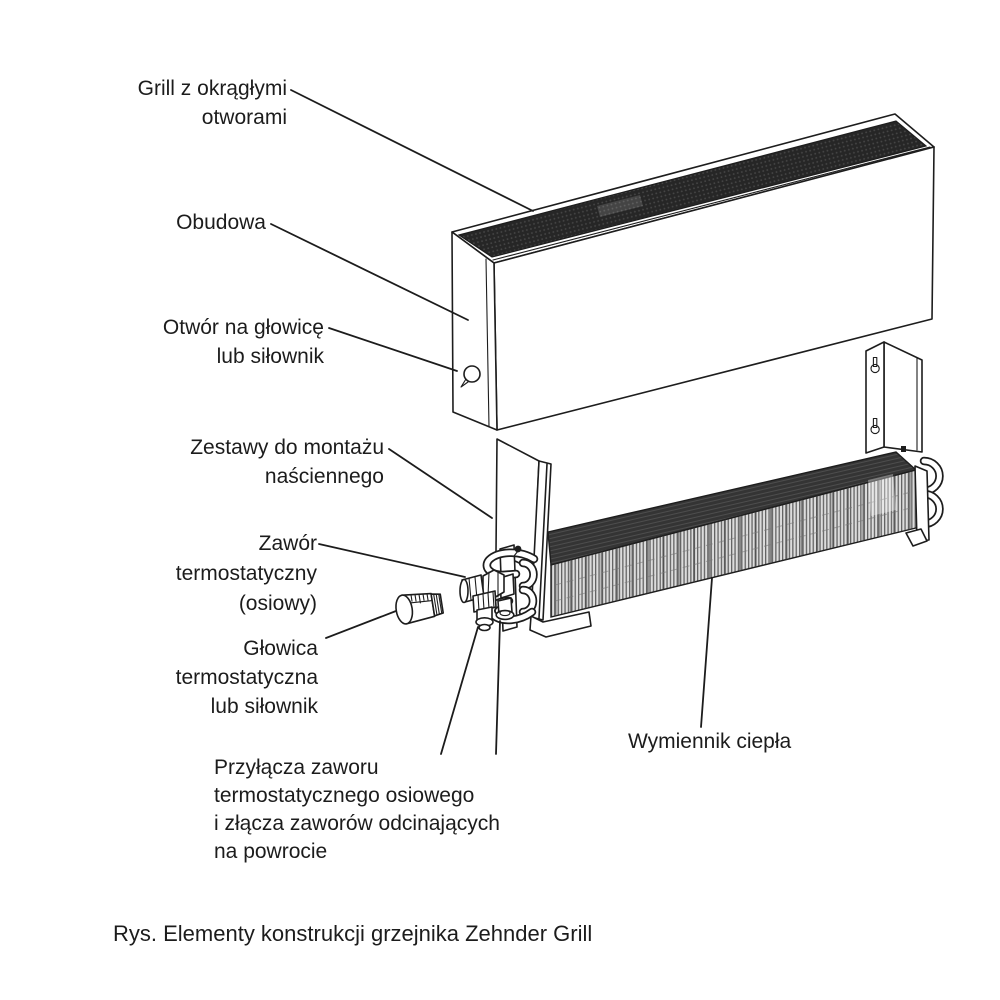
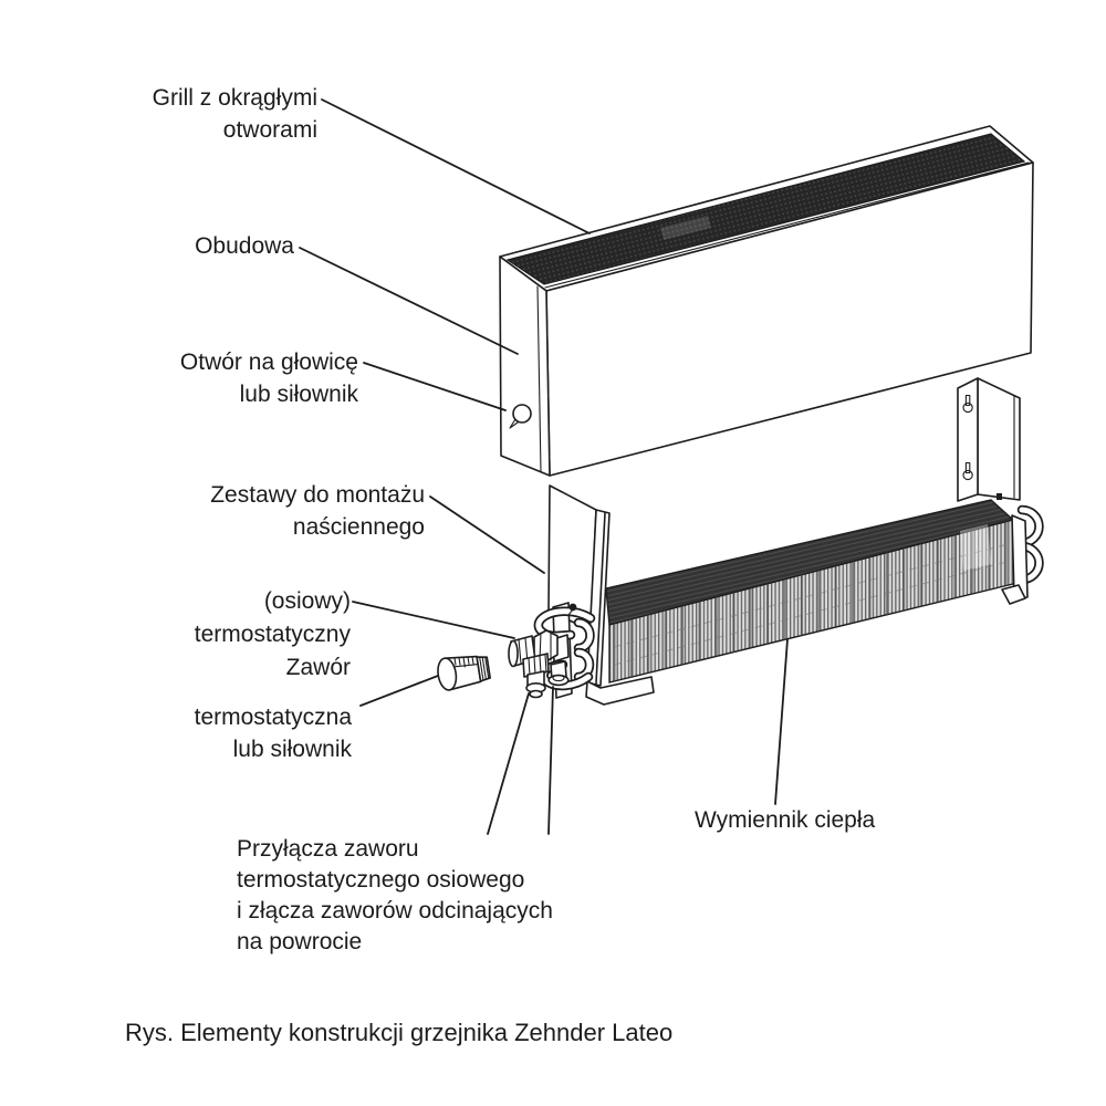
  Grill z okrągłymi
  otworami
  Obudowa
  Otwór na głowicę
  lub siłownik
  Zestawy do montażu
  naściennego
- Zawór
+ (osiowy)
  termostatyczny
- (osiowy)
+ Zawór
- Głowica
  termostatyczna
  lub siłownik
  Przyłącza zaworu
  termostatycznego osiowego
  i złącza zaworów odcinających
  na powrocie
  Wymiennik ciepła
- Rys. Elementy konstrukcji grzejnika Zehnder Grill
+ Rys. Elementy konstrukcji grzejnika Zehnder Lateo
